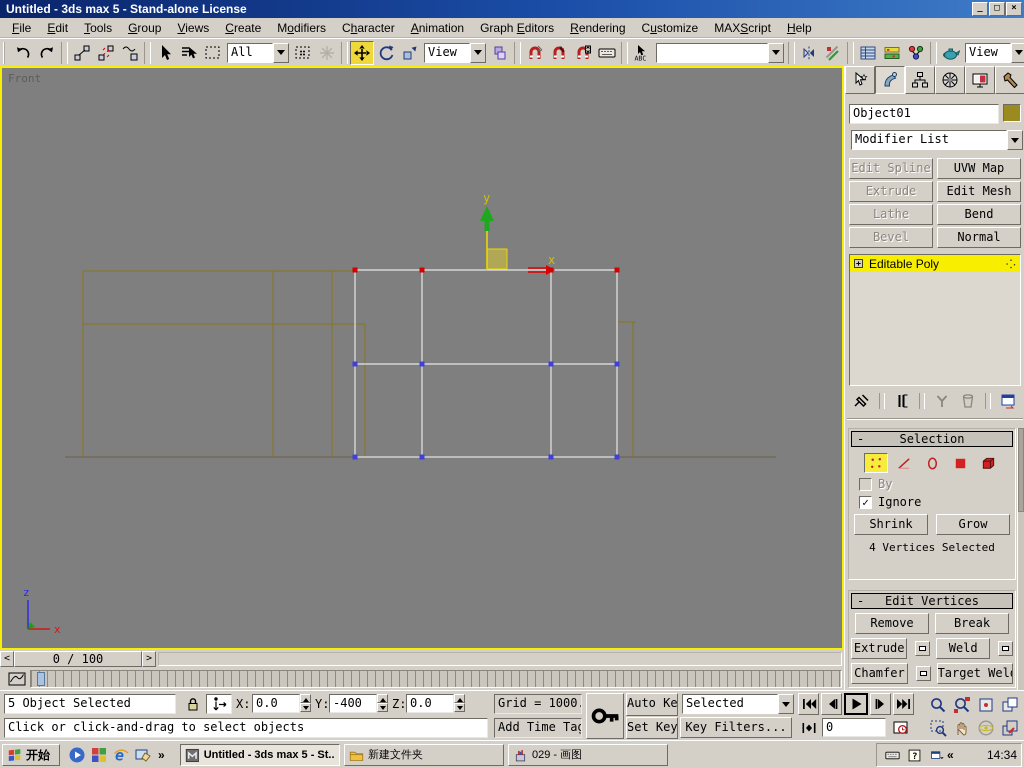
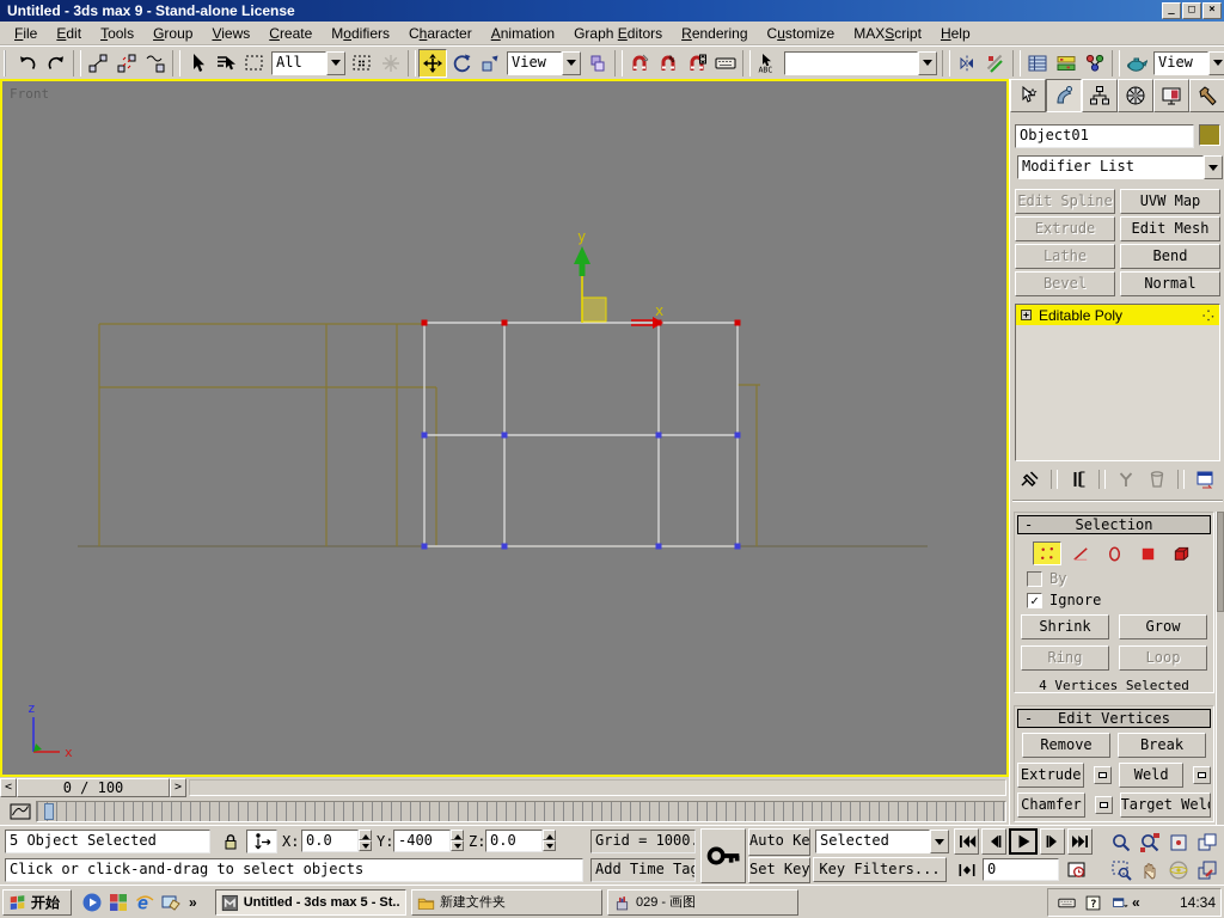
- Untitled - 3ds max 5 - Stand-alone License
+ Untitled - 3ds max 9 - Stand-alone License
  _
  □
  ×
  File
  Edit
  Tools
  Group
  Views
  Create
  Modifiers
  Character
  Animation
  Graph Editors
  Rendering
  Customize
  MAXScript
  Help
  All
  View
  %
  ABC
  View
  Front
  y
  x
  z
  x
  <
  0 / 100
  >
  Object01
  Modifier List
  Edit Spline
  UVW Map
  Extrude
  Edit Mesh
  Lathe
  Bend
  Bevel
  Normal
  Editable Poly
  -
  Selection
  By
  ✓
  Ignore
  Shrink
  Grow
+ Ring
+ Loop
  4 Vertices Selected
  -
  Edit Vertices
  Remove
  Break
  Extrude
  Weld
  Chamfer
  Target Wel
  5 Object Selected
  Click or click-and-drag to select objects
  X:
  0.0
  Y:
  -400
  Z:
  0.0
  Grid = 1000.
  Add Time Tag
  Auto Ke
  Set Key
  Selected
  Key Filters...
  0
  开始
  e
  »
  Untitled - 3ds max 5 - St..
  新建文件夹
  029 - 画图
  ?
  «
  14:34
